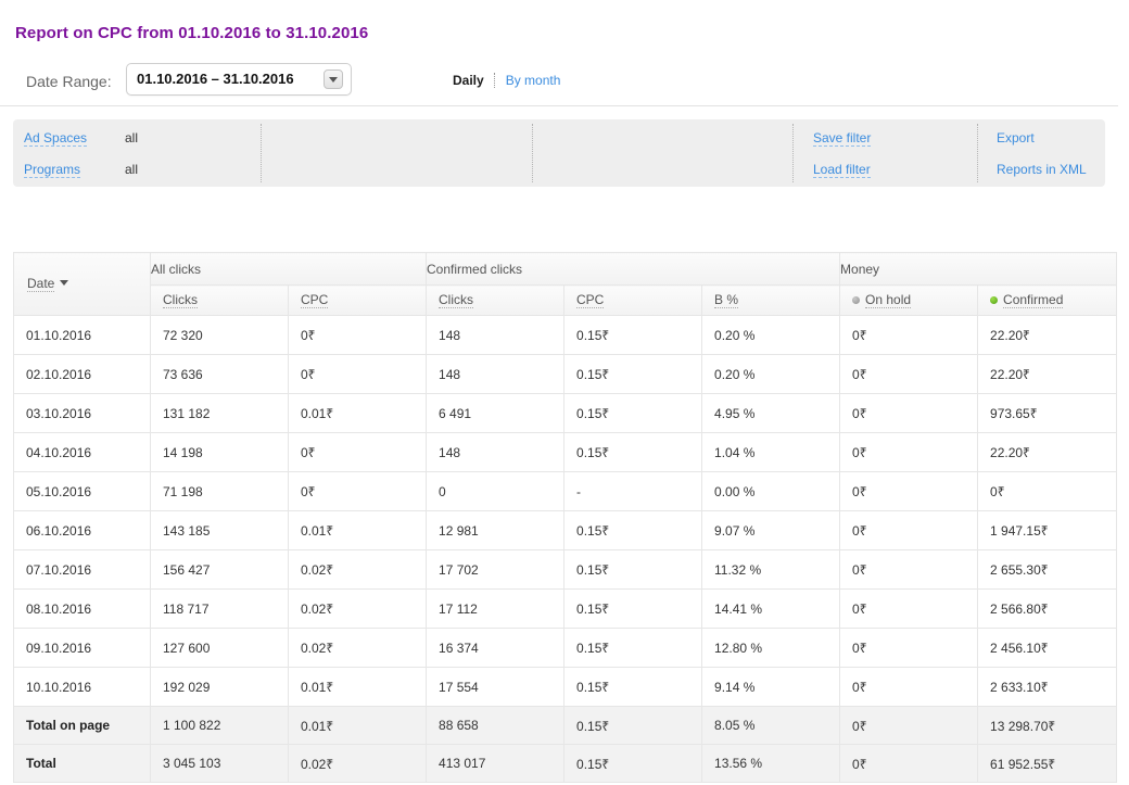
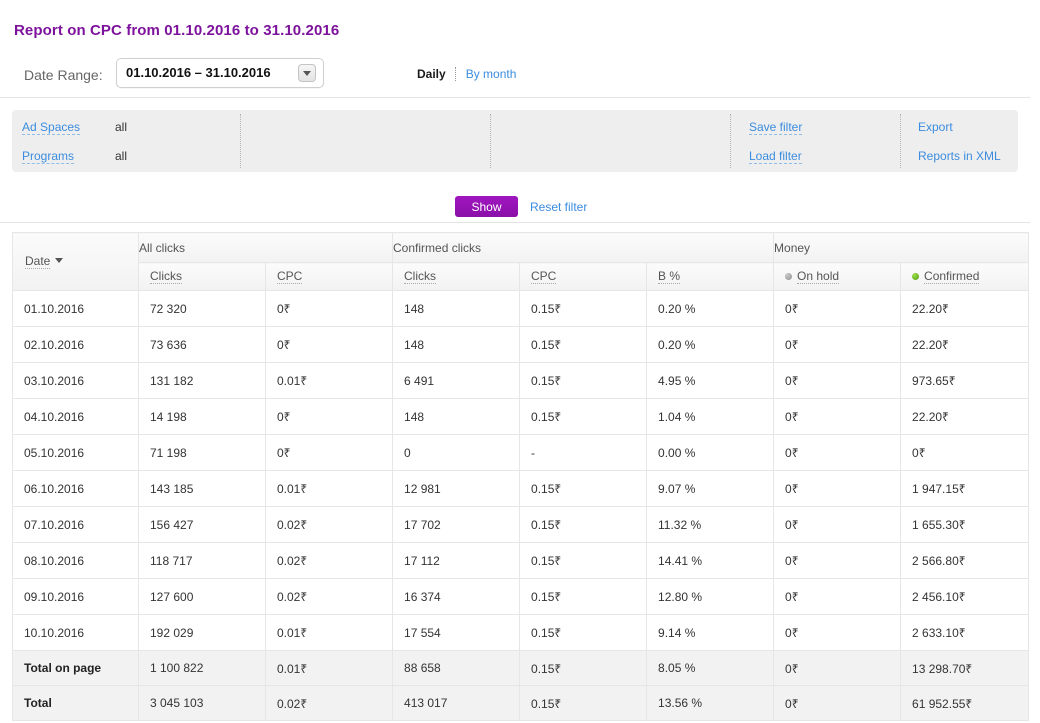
  Report on CPC from 01.10.2016 to 31.10.2016
  Date Range:
  01.10.2016 – 31.10.2016
  Daily By month
  Ad Spaces
  all
  Programs
  all
  Save filter
  Load filter
  Export
  Reports in XML
+ Show
+ Reset filter
  Date	All clicks	Confirmed clicks	Money
  Clicks	CPC	Clicks	CPC	B %	On hold	Confirmed
  01.10.2016	72 320	0₹	148	0.15₹	0.20 %	0₹	22.20₹
  02.10.2016	73 636	0₹	148	0.15₹	0.20 %	0₹	22.20₹
  03.10.2016	131 182	0.01₹	6 491	0.15₹	4.95 %	0₹	973.65₹
  04.10.2016	14 198	0₹	148	0.15₹	1.04 %	0₹	22.20₹
  05.10.2016	71 198	0₹	0	-	0.00 %	0₹	0₹
  06.10.2016	143 185	0.01₹	12 981	0.15₹	9.07 %	0₹	1 947.15₹
- 07.10.2016	156 427	0.02₹	17 702	0.15₹	11.32 %	0₹	2 655.30₹
+ 07.10.2016	156 427	0.02₹	17 702	0.15₹	11.32 %	0₹	1 655.30₹
  08.10.2016	118 717	0.02₹	17 112	0.15₹	14.41 %	0₹	2 566.80₹
  09.10.2016	127 600	0.02₹	16 374	0.15₹	12.80 %	0₹	2 456.10₹
  10.10.2016	192 029	0.01₹	17 554	0.15₹	9.14 %	0₹	2 633.10₹
  Total on page	1 100 822	0.01₹	88 658	0.15₹	8.05 %	0₹	13 298.70₹
  Total	3 045 103	0.02₹	413 017	0.15₹	13.56 %	0₹	61 952.55₹
